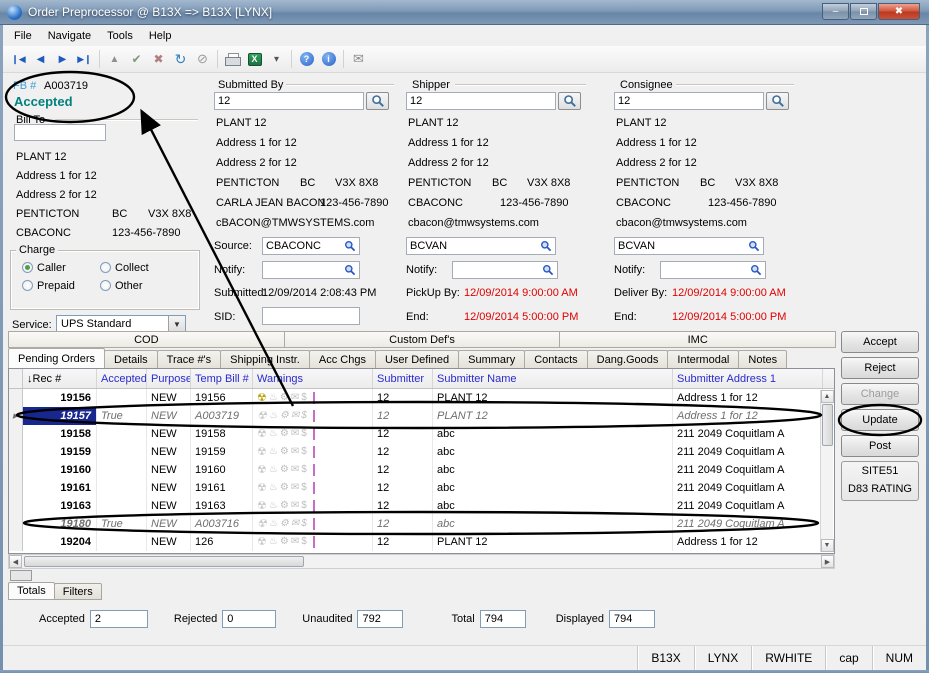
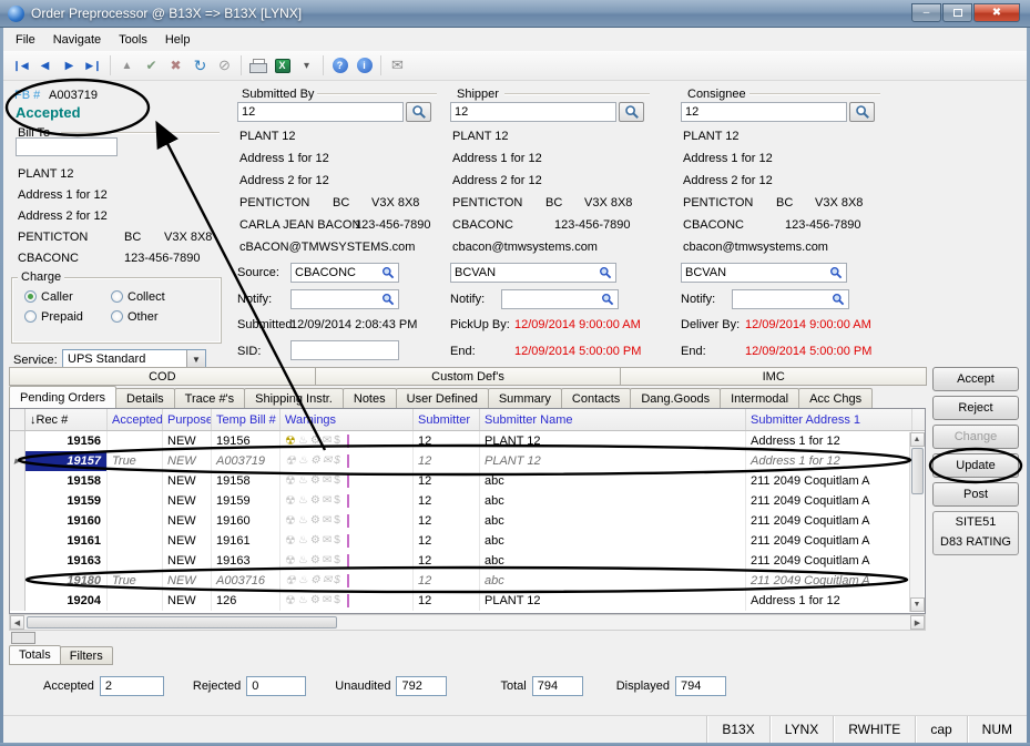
  Order Preprocessor @ B13X => B13X [LYNX]
  –
  ✖
  File
  Navigate
  Tools
  Help
  ❙◀
  ◀
  ▶
  ▶❙
  ▲
  ✔
  ✖
  ↻
  ⊘
  X
  ▾
  ?
  i
  ✉
  FB #
  A003719
  Accepted
  Bill T
  PLANT 12
  Address 1 for 12
  Address 2 for 12
  PENTICTON
  BC
  V3X 8X8
  CBACONC
  123-456-7890
  Charge
  Caller
  Collect
  Prepaid
  Other
  Service:
  UPS Standard
  ▼
  Submitted By
  12
  PLANT 12
  Address 1 for 12
  Address 2 for 12
  PENTICTON
  BC
  V3X 8X8
  CARLA JEAN BACON
  123-456-7890
  cBACON@TMWSYSTEMS.com
  Source:
  CBACONC
  Notify:
  Submitted:
  12/09/2014 2:08:43 PM
  SID:
  Shipper
  12
  PLANT 12
  Address 1 for 12
  Address 2 for 12
  PENTICTON
  BC
  V3X 8X8
  CBACONC
  123-456-7890
  cbacon@tmwsystems.com
  BCVAN
  Notify:
  PickUp By:
  12/09/2014 9:00:00 AM
  End:
  12/09/2014 5:00:00 PM
  Consignee
  12
  PLANT 12
  Address 1 for 12
  Address 2 for 12
  PENTICTON
  BC
  V3X 8X8
  CBACONC
  123-456-7890
  cbacon@tmwsystems.com
  BCVAN
  Notify:
  Deliver By:
  12/09/2014 9:00:00 AM
  End:
  12/09/2014 5:00:00 PM
  COD
  Custom Def's
  IMC
  Pending Orders
  Details
  Trace #'s
  Shippin Instr.
- Acc Chgs
+ Notes
  User Defined
  Summary
  Contacts
  Dang.Goods
  Intermodal
- Notes
+ Acc Chgs
  ↓Rec #
  Accepted
  Purpose
  Temp Bill #
  Warings
  Submitter
  Submitter Name
  Submitter Address 1
  19156
  NEW
  19156
  ☢
  ♨
  ⚙
  ✉
  $
  12
  PLANT 12
  Address 1 for 12
  19157
  True
  NEW
  A003719
  ☢
  ♨
  ⚙
  ✉
  $
  12
  PLANT 12
  Address 1 for 12
  19158
  NEW
  19158
  ☢
  ♨
  ⚙
  ✉
  $
  12
  abc
  211 2049 Coquitlam A
  19159
  NEW
  19159
  ☢
  ♨
  ⚙
  ✉
  $
  12
  abc
  211 2049 Coquitlam A
  19160
  NEW
  19160
  ☢
  ♨
  ⚙
  ✉
  $
  12
  abc
  211 2049 Coquitlam A
  19161
  NEW
  19161
  ☢
  ♨
  ⚙
  ✉
  $
  12
  abc
  211 2049 Coquitlam A
  19163
  NEW
  19163
  ☢
  ♨
  ⚙
  ✉
  $
  12
  abc
  211 2049 Coquitlam A
  19180
  True
  NEW
  A003716
  ☢
  ♨
  ⚙
  ✉
  $
  12
  abc
  211 2049 Coquitlam A
  19204
  NEW
  126
  ☢
  ♨
  ⚙
  ✉
  $
  12
  PLANT 12
  Address 1 for 12
  Accept
  Reject
  Change
  Update
  Post
  SITE51
  D83 RATING
  Totals
  Filters
  Accepted
  2
  Rejected
  0
  Unaudited
  792
  Total
  794
  Displayed
  794
  B13X
  LYNX
  RWHITE
  cap
  NUM
